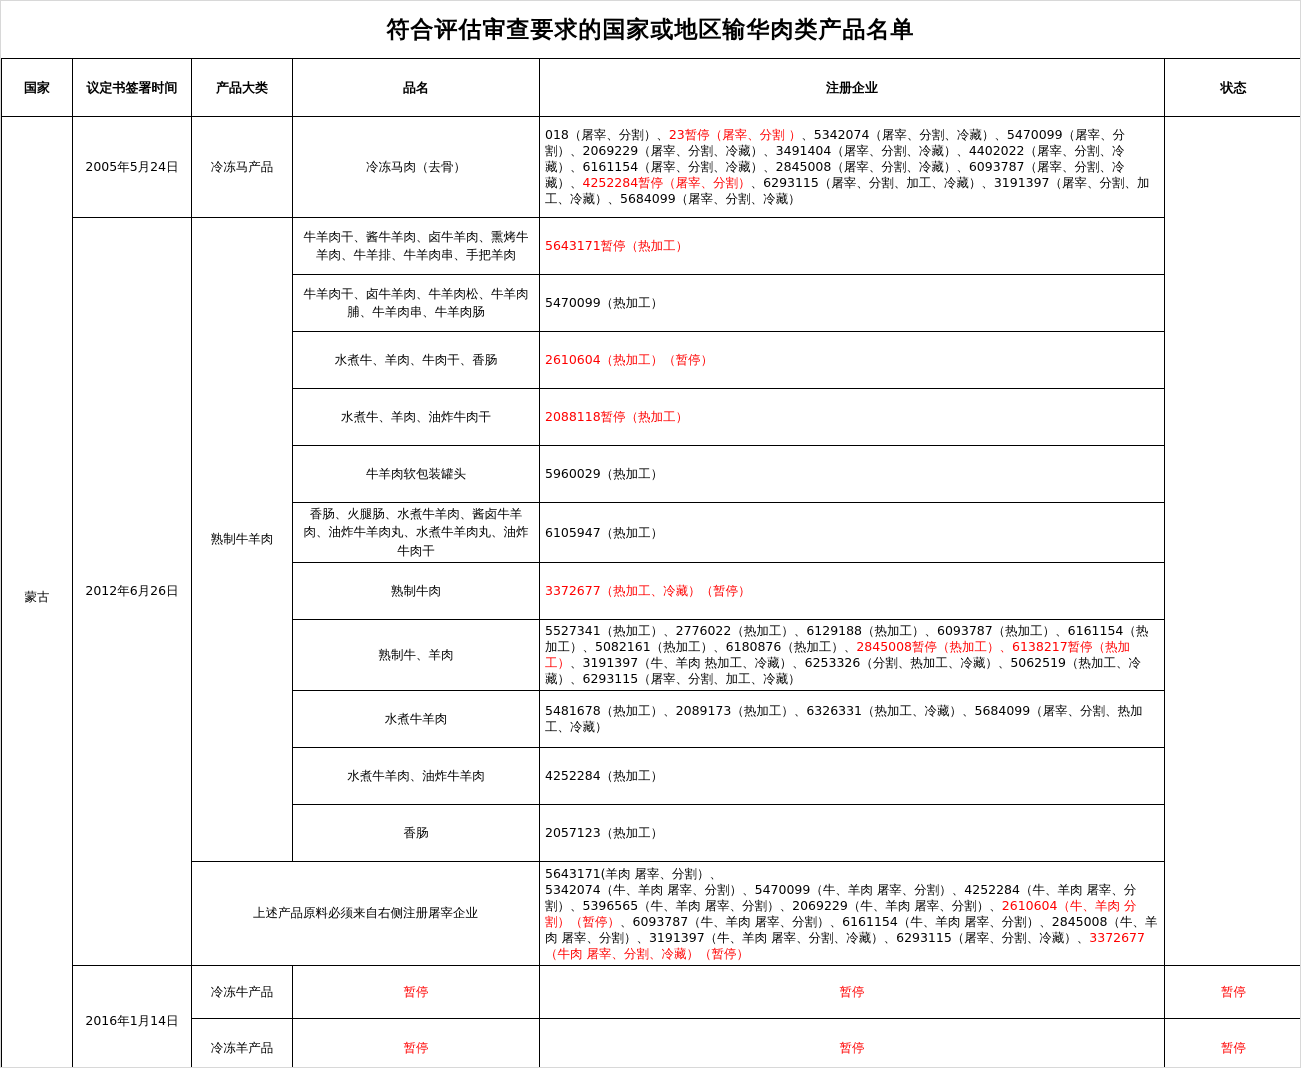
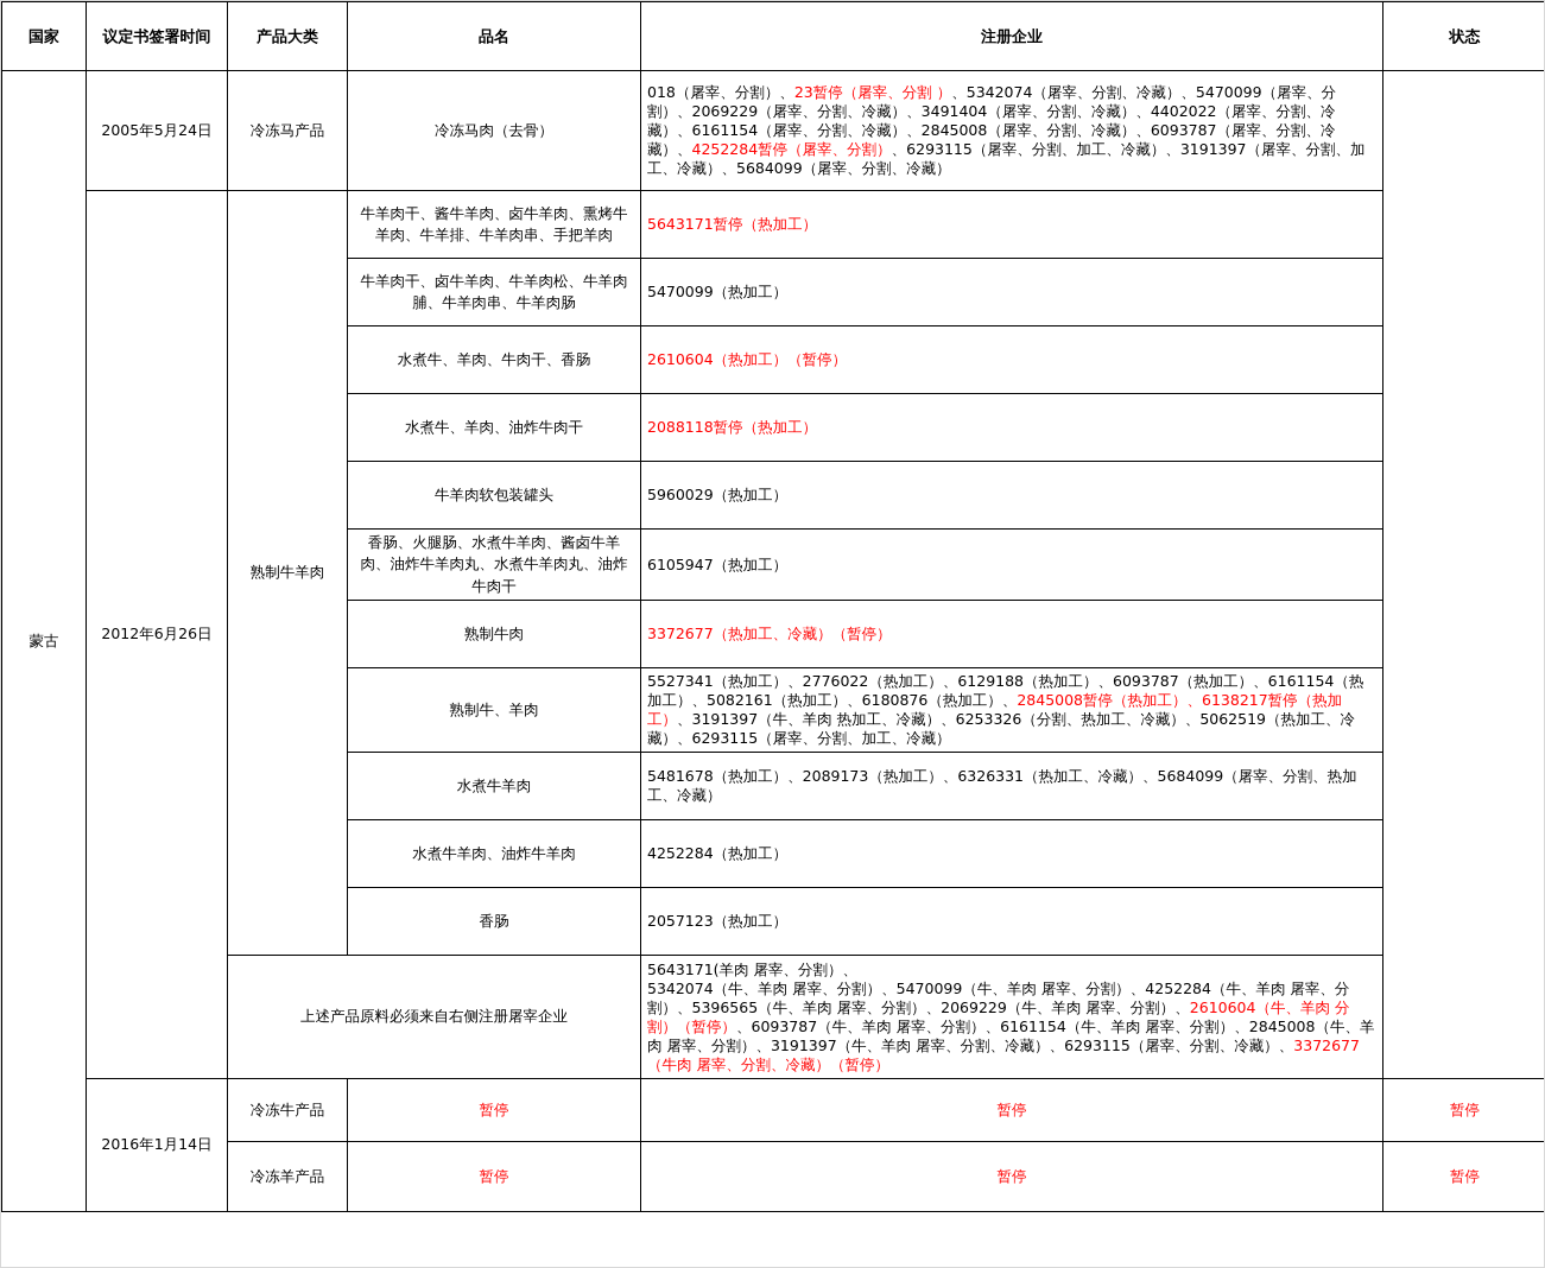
- 符合评估审查要求的国家或地区输华肉类产品名单
  国家	议定书签署时间	产品大类	品名	注册企业	状态
  蒙古	2005年5月24日	冷冻马产品	冷冻马肉（去骨）	018（屠宰、分割）、23暂停（屠宰、分割 ）、5342074（屠宰、分割、冷藏）、5470099（屠宰、分割）、2069229（屠宰、分割、冷藏）、3491404（屠宰、分割、冷藏）、4402022（屠宰、分割、冷藏）、6161154（屠宰、分割、冷藏）、2845008（屠宰、分割、冷藏）、6093787（屠宰、分割、冷藏）、4252284暂停（屠宰、分割）、6293115（屠宰、分割、加工、冷藏）、3191397（屠宰、分割、加工、冷藏）、5684099（屠宰、分割、冷藏）
  2012年6月26日	熟制牛羊肉	牛羊肉干、酱牛羊肉、卤牛羊肉、熏烤牛羊肉、牛羊排、牛羊肉串、手把羊肉	5643171暂停（热加工）
  牛羊肉干、卤牛羊肉、牛羊肉松、牛羊肉脯、牛羊肉串、牛羊肉肠	5470099（热加工）
  水煮牛、羊肉、牛肉干、香肠	2610604（热加工）（暂停）
  水煮牛、羊肉、油炸牛肉干	2088118暂停（热加工）
  牛羊肉软包装罐头	5960029（热加工）
  香肠、火腿肠、水煮牛羊肉、酱卤牛羊肉、油炸牛羊肉丸、水煮牛羊肉丸、油炸牛肉干	6105947（热加工）
  熟制牛肉	3372677（热加工、冷藏）（暂停）
  熟制牛、羊肉	5527341（热加工）、2776022（热加工）、6129188（热加工）、6093787（热加工）、6161154（热加工）、5082161（热加工）、6180876（热加工）、2845008暂停（热加工）、6138217暂停（热加工）、3191397（牛、羊肉 热加工、冷藏）、6253326（分割、热加工、冷藏）、5062519（热加工、冷藏）、6293115（屠宰、分割、加工、冷藏）
  水煮牛羊肉	5481678（热加工）、2089173（热加工）、6326331（热加工、冷藏）、5684099（屠宰、分割、热加工、冷藏）
  水煮牛羊肉、油炸牛羊肉	4252284（热加工）
  香肠	2057123（热加工）
  上述产品原料必须来自右侧注册屠宰企业	5643171(羊肉 屠宰、分割）、 5342074（牛、羊肉 屠宰、分割）、5470099（牛、羊肉 屠宰、分割）、4252284（牛、羊肉 屠宰、分割）、5396565（牛、羊肉 屠宰、分割）、2069229（牛、羊肉 屠宰、分割）、2610604（牛、羊肉 分割）（暂停）、6093787（牛、羊肉 屠宰、分割）、6161154（牛、羊肉 屠宰、分割）、2845008（牛、羊肉 屠宰、分割）、3191397（牛、羊肉 屠宰、分割、冷藏）、6293115（屠宰、分割、冷藏）、3372677（牛肉 屠宰、分割、冷藏）（暂停）
  2016年1月14日	冷冻牛产品	暂停	暂停	暂停
  冷冻羊产品	暂停	暂停	暂停
